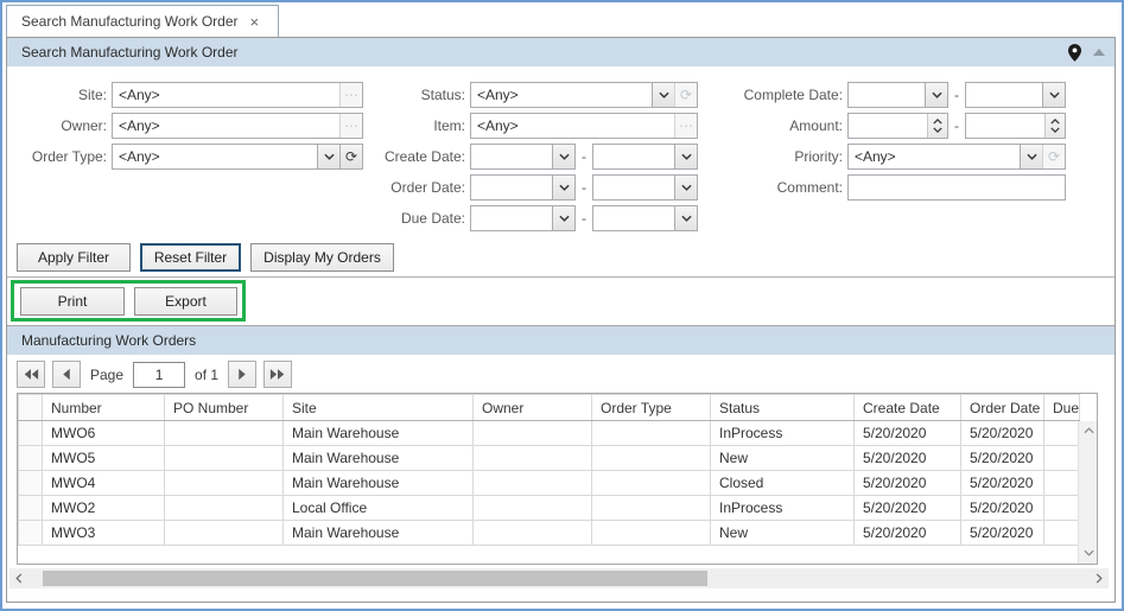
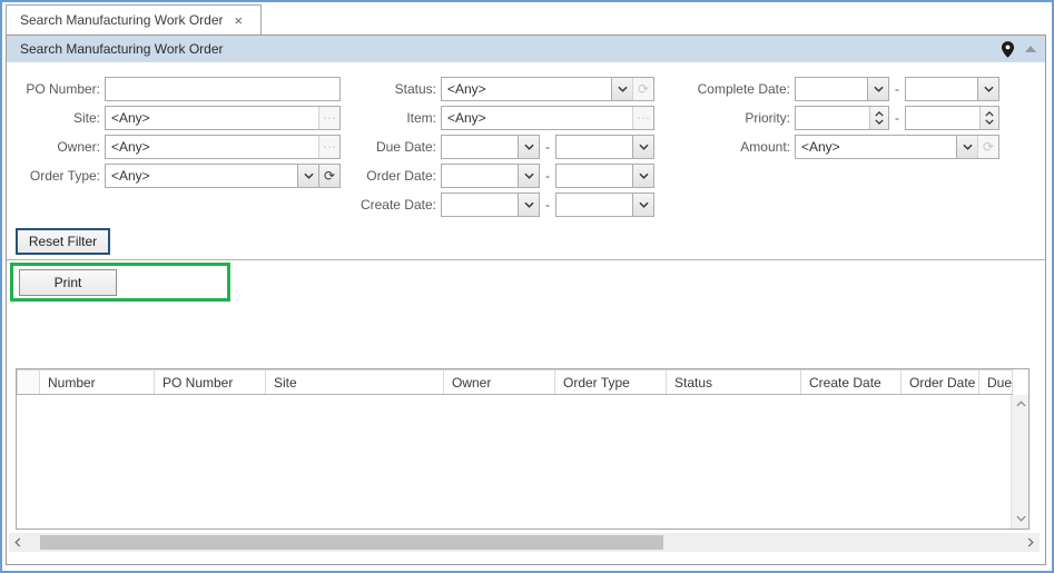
  Search Manufacturing Work Order
  ×
  Search Manufacturing Work Order
+ PO Number:
  Site:
  <Any>
  ⋯
  Owner:
  <Any>
  ⋯
  Order Type:
  <Any>
  ⟳
  Status:
  <Any>
  ⟳
  Item:
  <Any>
  ⋯
- Create Date:
+ Due Date:
  -
  Order Date:
  -
- Due Date:
+ Create Date:
  -
  Complete Date:
  -
- Amount:
+ Priority:
  -
- Priority:
+ Amount:
  <Any>
  ⟳
- Comment:
- Apply Filter
  Reset Filter
- Display My Orders
  Print
- Export
- Manufacturing Work Orders
- Page
- 1
- of 1
  	Number	PO Number	Site	Owner	Order Type	Status	Create Date	Order Date	Due
- 	MWO6		Main Warehouse			InProcess	5/20/2020	5/20/2020
- 	MWO5		Main Warehouse			New	5/20/2020	5/20/2020
- 	MWO4		Main Warehouse			Closed	5/20/2020	5/20/2020
- 	MWO2		Local Office			InProcess	5/20/2020	5/20/2020
- 	MWO3		Main Warehouse			New	5/20/2020	5/20/2020
